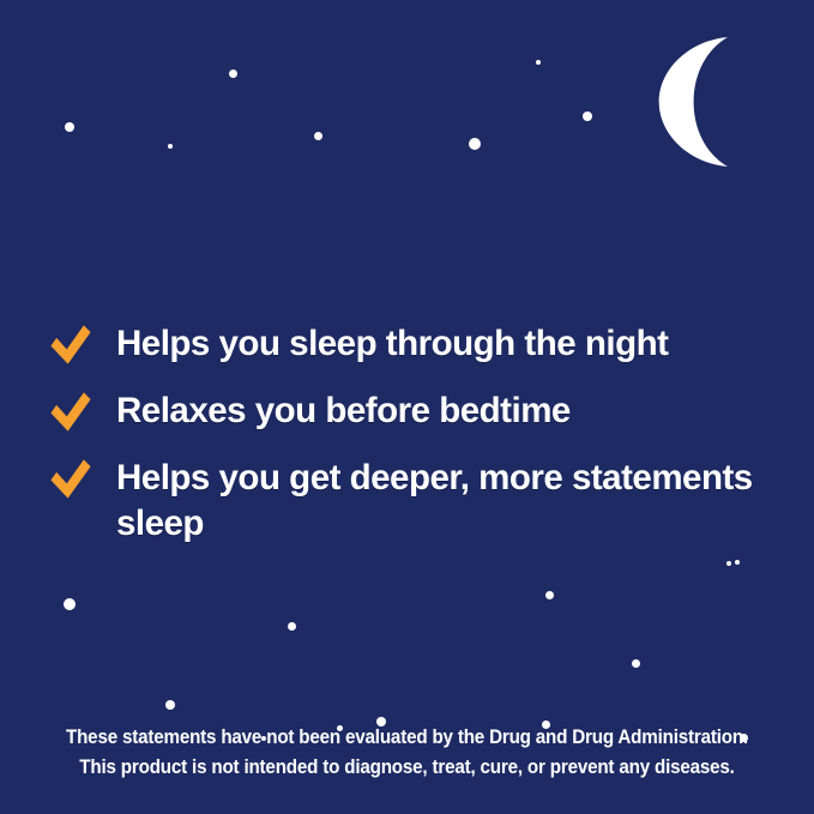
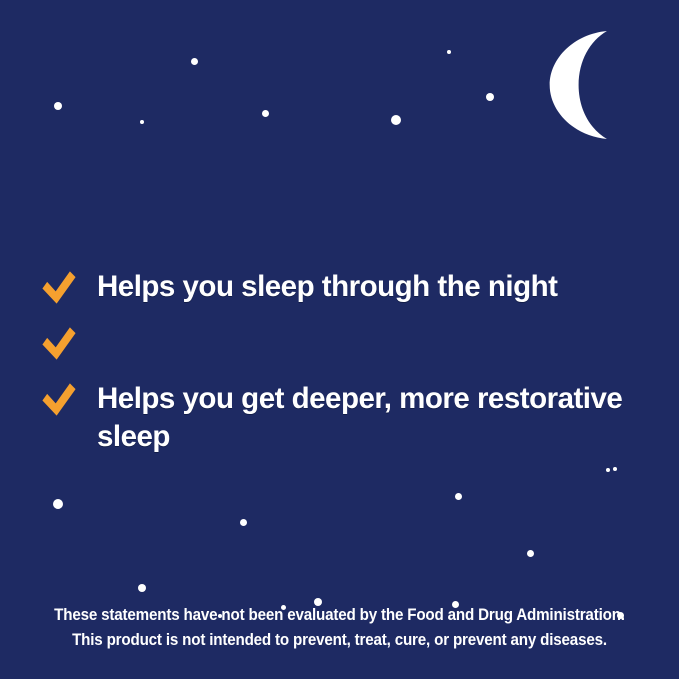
  Helps you sleep through the night
- Relaxes you before bedtime
- Helps you get deeper, more statements sleep
+ Helps you get deeper, more restorative sleep
- These statements have not been evaluated by the Drug and Drug Administration.
+ These statements have not been evaluated by the Food and Drug Administration.
- This product is not intended to diagnose, treat, cure, or prevent any diseases.
+ This product is not intended to prevent, treat, cure, or prevent any diseases.
